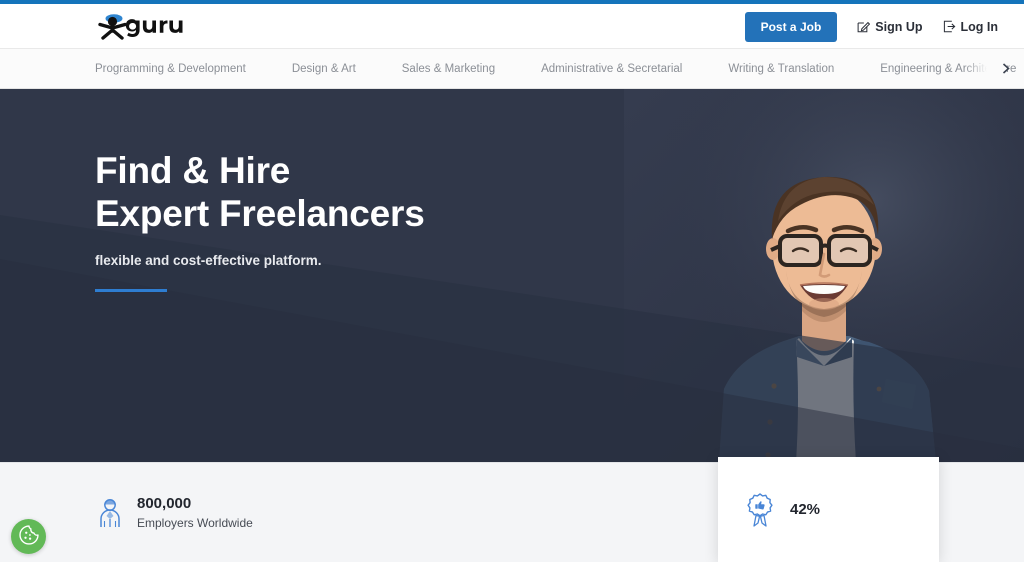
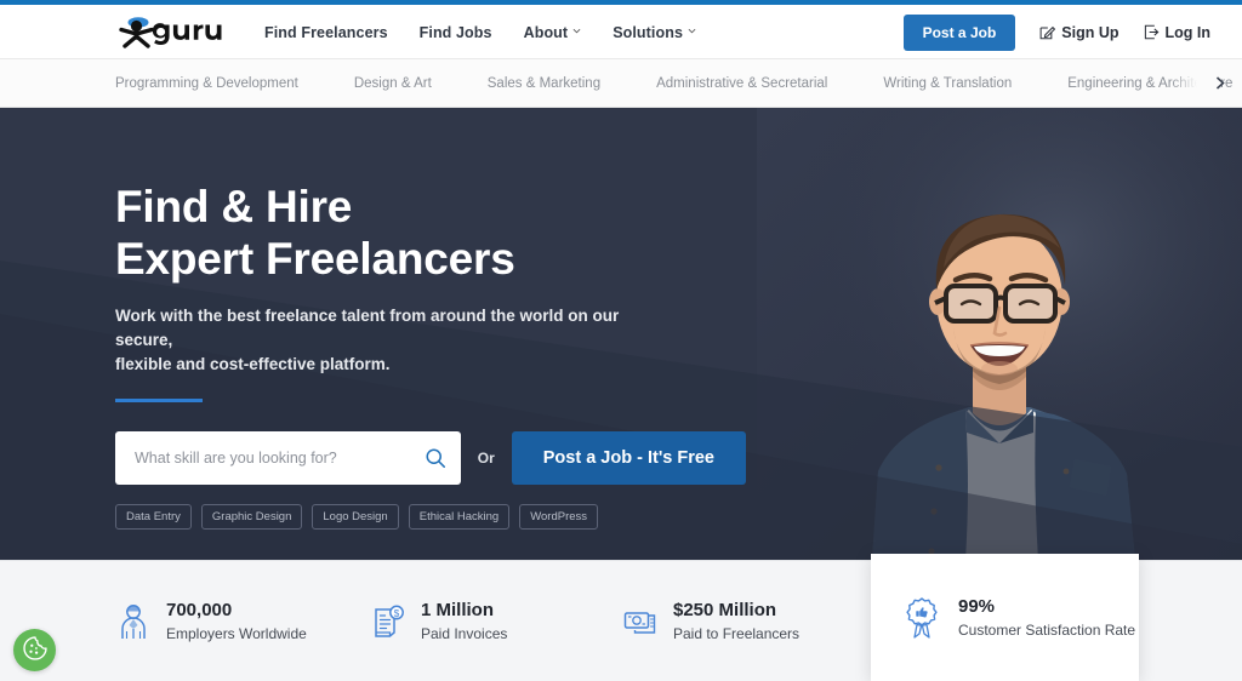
+ Find Freelancers
+ Find Jobs
+ About
+ Solutions
  Post a Job
  Sign Up
  Log In
  Programming & Development
  Design & Art
  Sales & Marketing
  Administrative & Secretarial
  Writing & Translation
  Find & Hire
  Expert Freelancers
+ Work with the best freelance talent from around the world on our secure,
  flexible and cost-effective platform.
+ What skill are you looking for?
+ Or
+ Post a Job - It's Free
+ Data Entry
+ Graphic Design
+ Logo Design
+ Ethical Hacking
+ WordPress
- 800,000
+ 700,000
  Employers Worldwide
+ $
+ 1 Million
+ Paid Invoices
+ $250 Million
+ Paid to Freelancers
- 42%
+ 99%
+ Customer Satisfaction Rate
